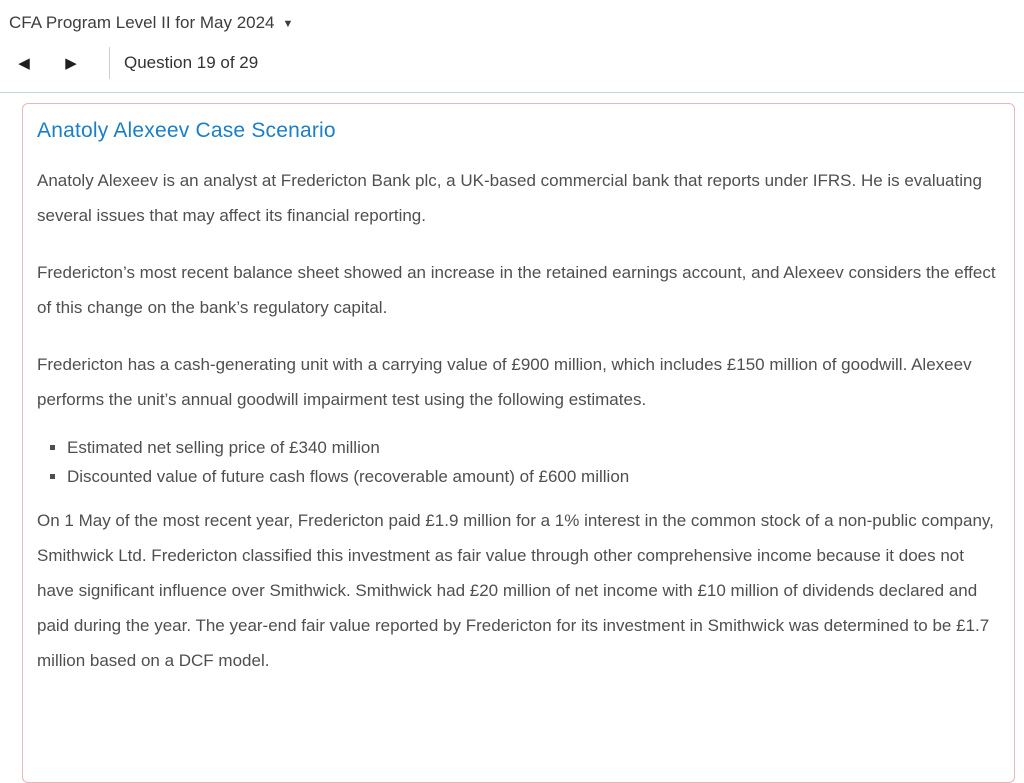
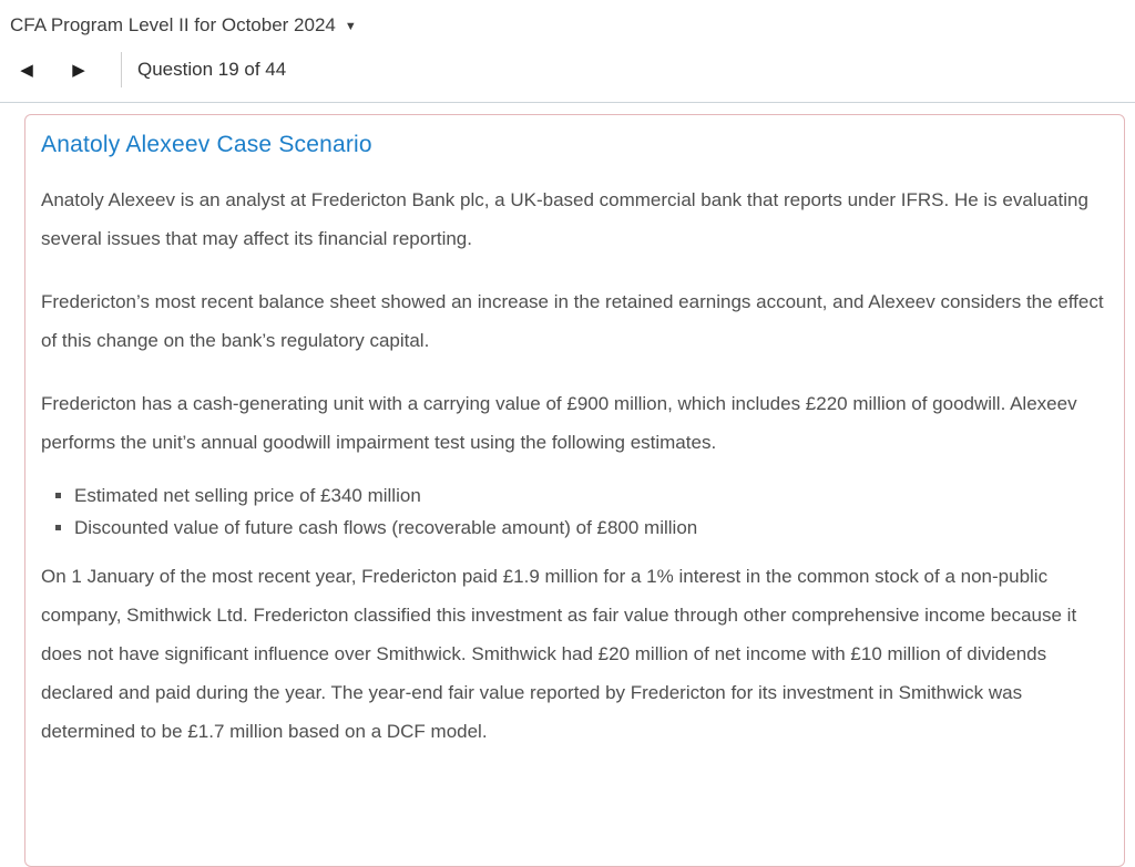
- CFA Program Level II for May 2024
+ CFA Program Level II for October 2024
  ▼
  ◀
  ▶
- Question 19 of 29
+ Question 19 of 44
  Anatoly Alexeev Case Scenario
  Anatoly Alexeev is an analyst at Fredericton Bank plc, a UK-based commercial bank that reports under IFRS. He is evaluating several issues that may affect its financial reporting.
  Fredericton’s most recent balance sheet showed an increase in the retained earnings account, and Alexeev considers the effect of this change on the bank’s regulatory capital.
- Fredericton has a cash-generating unit with a carrying value of £900 million, which includes £150 million of goodwill. Alexeev performs the unit’s annual goodwill impairment test using the following estimates.
+ Fredericton has a cash-generating unit with a carrying value of £900 million, which includes £220 million of goodwill. Alexeev performs the unit’s annual goodwill impairment test using the following estimates.
  Estimated net selling price of £340 million
- Discounted value of future cash flows (recoverable amount) of £600 million
+ Discounted value of future cash flows (recoverable amount) of £800 million
- On 1 May of the most recent year, Fredericton paid £1.9 million for a 1% interest in the common stock of a non-public company, Smithwick Ltd. Fredericton classified this investment as fair value through other comprehensive income because it does not have significant influence over Smithwick. Smithwick had £20 million of net income with £10 million of dividends declared and paid during the year. The year-end fair value reported by Fredericton for its investment in Smithwick was determined to be £1.7 million based on a DCF model.
+ On 1 January of the most recent year, Fredericton paid £1.9 million for a 1% interest in the common stock of a non-public company, Smithwick Ltd. Fredericton classified this investment as fair value through other comprehensive income because it does not have significant influence over Smithwick. Smithwick had £20 million of net income with £10 million of dividends declared and paid during the year. The year-end fair value reported by Fredericton for its investment in Smithwick was determined to be £1.7 million based on a DCF model.
